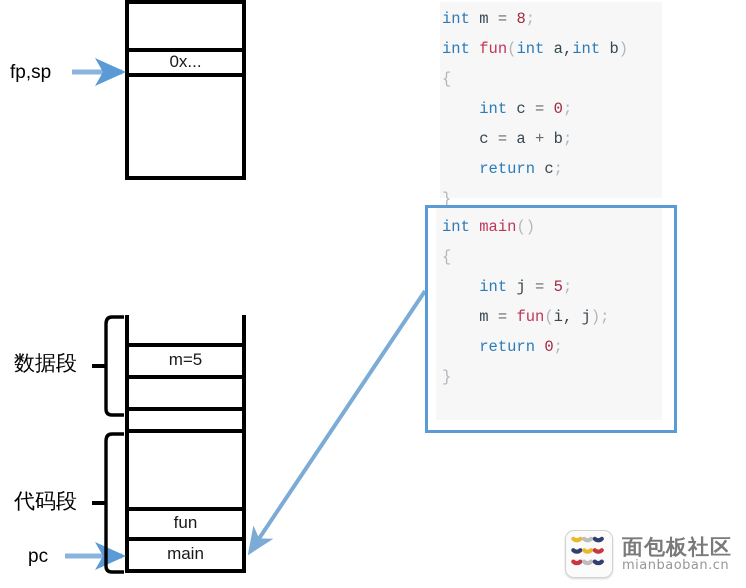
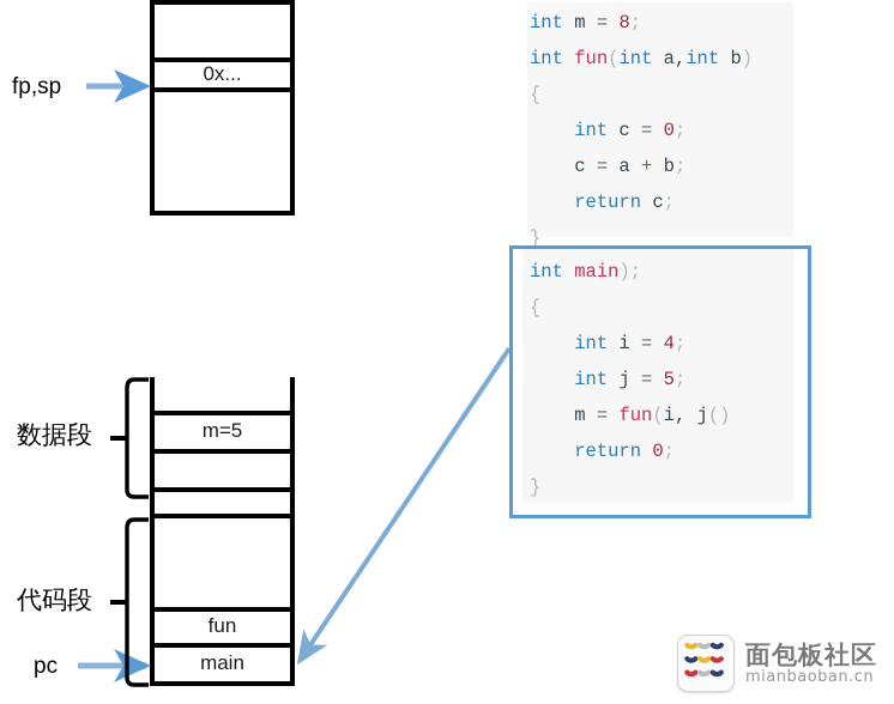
  0x...
  m=5
  fun
  main
  fp,sp
  数据段
  代码段
  pc
  int m = 8;
  int fun(int a,int b)
  {
  int c = 0;
  c = a + b;
  return c;
  }
- int main()
+ int main);
  {
+ int i = 4;
  int j = 5;
- m = fun(i, j);
+ m = fun(i, j()
  return 0;
  }
  面包板社区
  mianbaoban.cn
